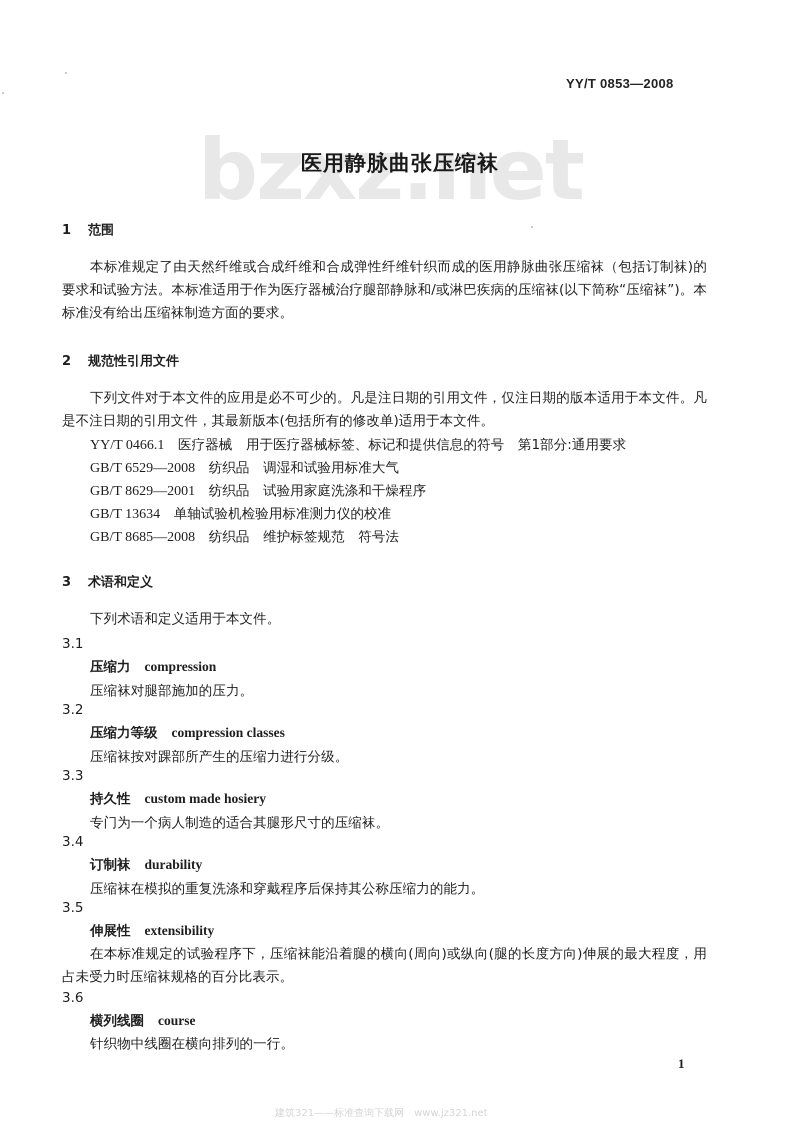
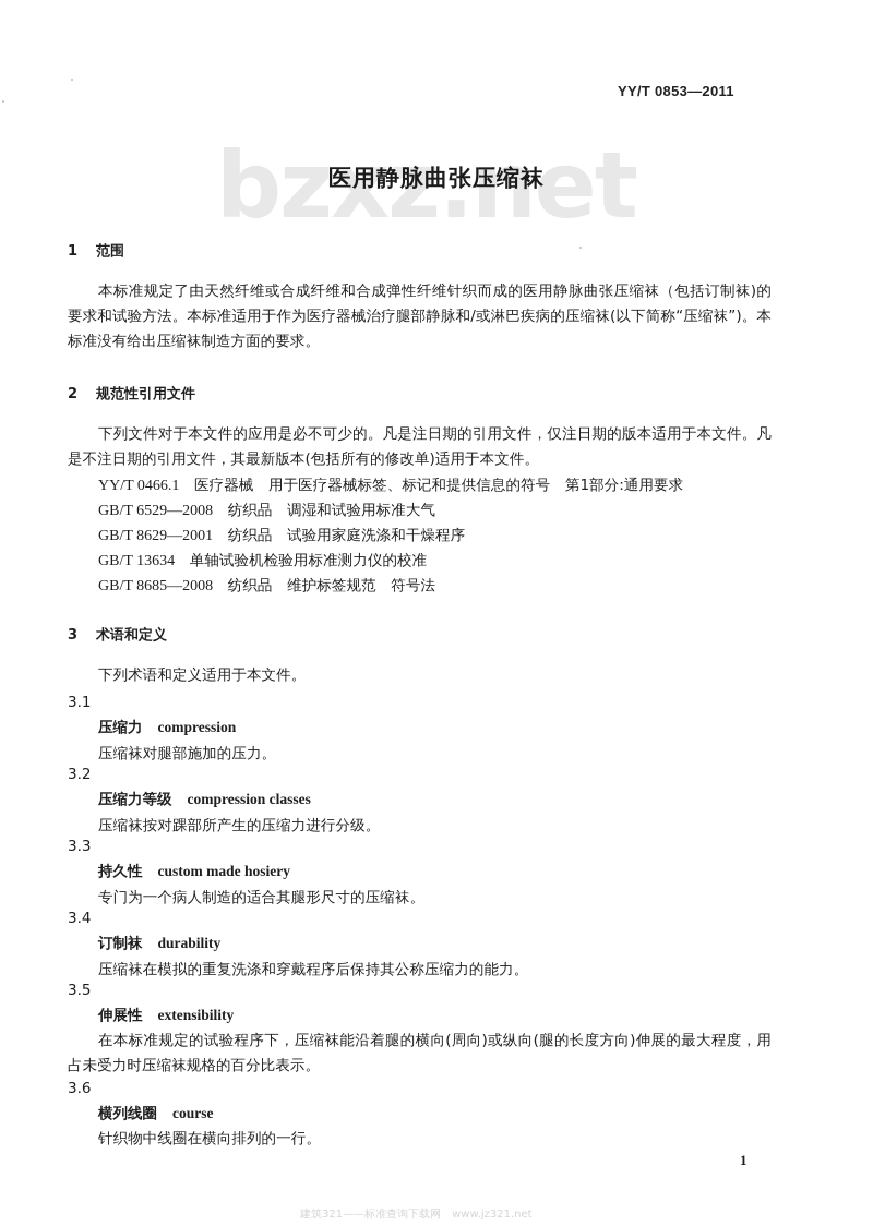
- YY/T 0853—2008
+ YY/T 0853—2011
  bzxz.net
  医用静脉曲张压缩袜
  1 范围
  本标准规定了由天然纤维或合成纤维和合成弹性纤维针织而成的医用静脉曲张压缩袜（包括订制袜)的要求和试验方法。本标准适用于作为医疗器械治疗腿部静脉和/或淋巴疾病的压缩袜(以下简称“压缩袜”)。本标准没有给出压缩袜制造方面的要求。
  2 规范性引用文件
  下列文件对于本文件的应用是必不可少的。凡是注日期的引用文件，仅注日期的版本适用于本文件。凡是不注日期的引用文件，其最新版本(包括所有的修改单)适用于本文件。
  YY/T 0466.1 医疗器械 用于医疗器械标签、标记和提供信息的符号 第1部分:通用要求
  GB/T 6529—2008 纺织品 调湿和试验用标准大气
  GB/T 8629—2001 纺织品 试验用家庭洗涤和干燥程序
  GB/T 13634 单轴试验机检验用标准测力仪的校准
  GB/T 8685—2008 纺织品 维护标签规范 符号法
  3 术语和定义
  下列术语和定义适用于本文件。
  3.1
  压缩力 compression
  压缩袜对腿部施加的压力。
  3.2
  压缩力等级 compression classes
  压缩袜按对踝部所产生的压缩力进行分级。
  3.3
  持久性 custom made hosiery
  专门为一个病人制造的适合其腿形尺寸的压缩袜。
  3.4
  订制袜 durability
  压缩袜在模拟的重复洗涤和穿戴程序后保持其公称压缩力的能力。
  3.5
  伸展性 extensibility
  在本标准规定的试验程序下，压缩袜能沿着腿的横向(周向)或纵向(腿的长度方向)伸展的最大程度，用占未受力时压缩袜规格的百分比表示。
  3.6
  横列线圈 course
  针织物中线圈在横向排列的一行。
  1
  建筑321——标准查询下载网 www.jz321.net
